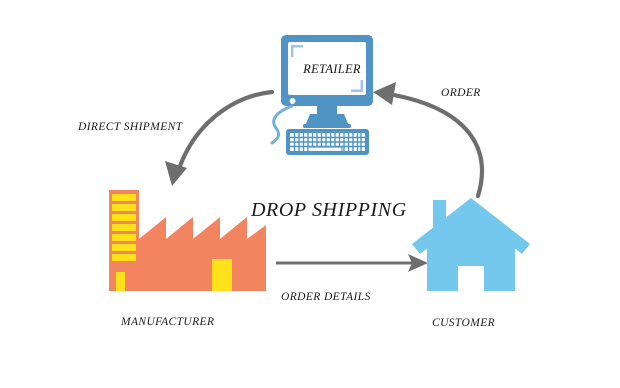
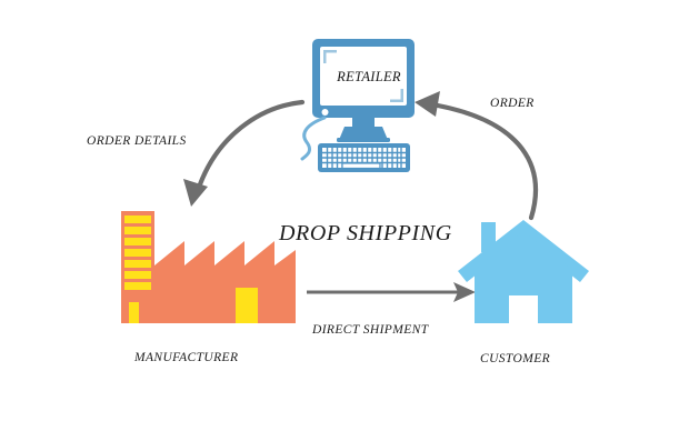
  RETAILER
- DIRECT SHIPMENT
+ ORDER DETAILS
  ORDER
- ORDER DETAILS
+ DIRECT SHIPMENT
  MANUFACTURER
  CUSTOMER
  DROP SHIPPING
